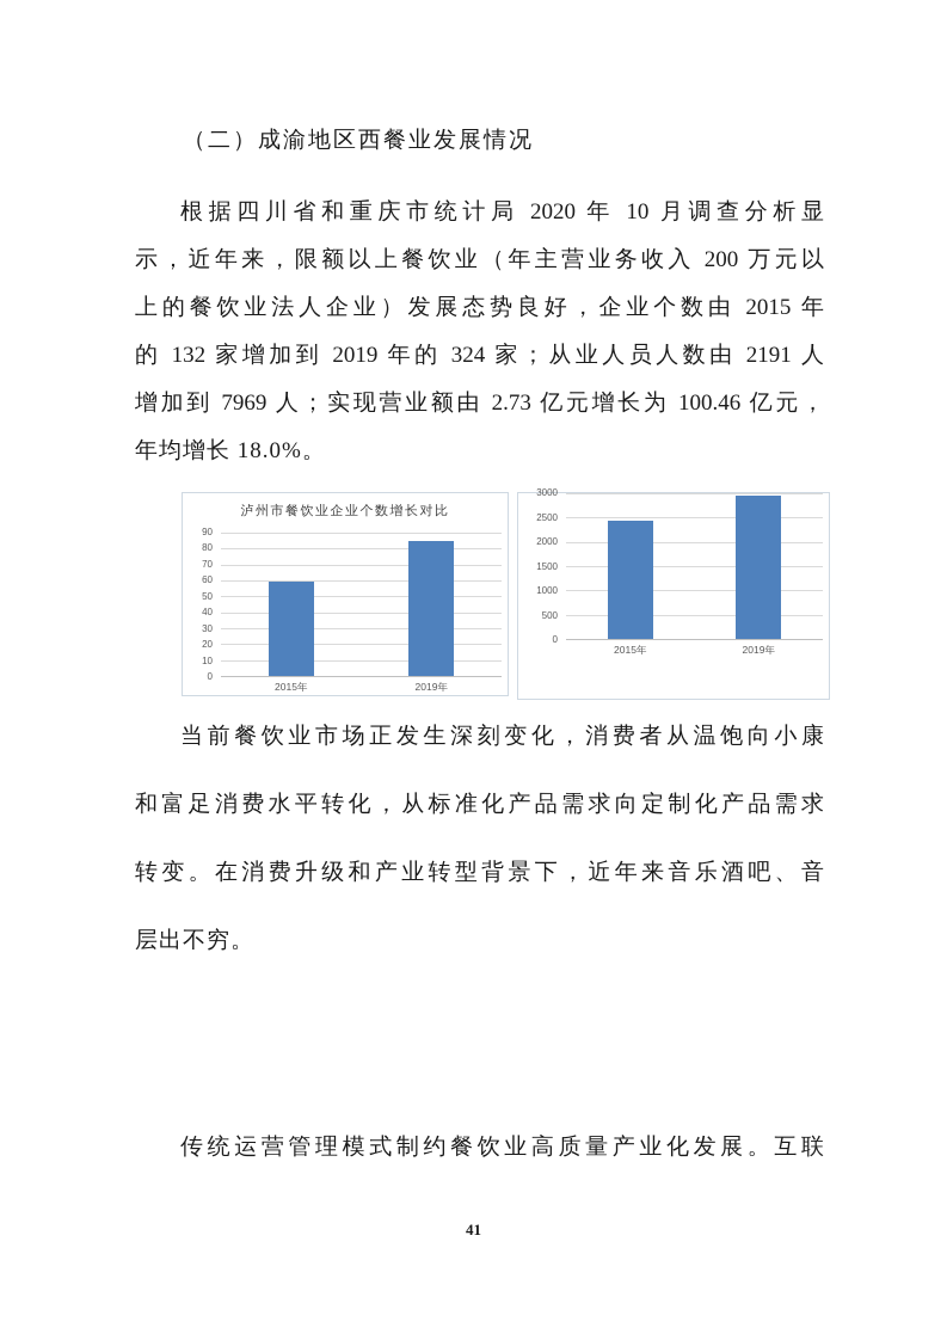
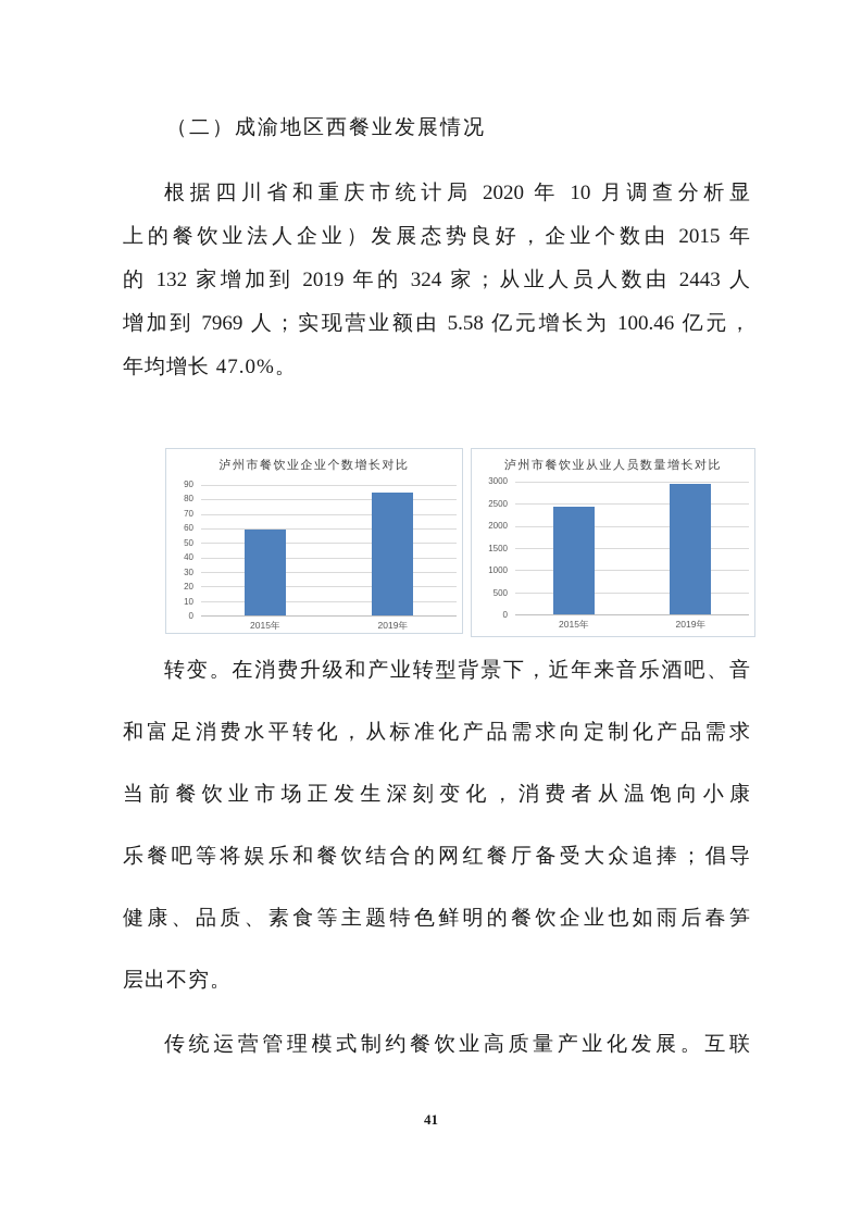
  （二）成渝地区西餐业发展情况
  根据四川省和重庆市统计局 2020 年 10 月调查分析显
- 示，近年来，限额以上餐饮业（年主营业务收入 200 万元以
  上的餐饮业法人企业）发展态势良好，企业个数由 2015 年
- 的 132 家增加到 2019 年的 324 家；从业人员人数由 2191 人
+ 的 132 家增加到 2019 年的 324 家；从业人员人数由 2443 人
- 增加到 7969 人；实现营业额由 2.73 亿元增长为 100.46 亿元，
+ 增加到 7969 人；实现营业额由 5.58 亿元增长为 100.46 亿元，
- 年均增长 18.0%。
+ 年均增长 47.0%。
  泸州市餐饮业企业个数增长对比
  0
  10
  20
  30
  40
  50
  60
  70
  80
  90
  2015年
  2019年
+ 泸州市餐饮业从业人员数量增长对比
  0
  500
  1000
  1500
  2000
  2500
  3000
  2015年
  2019年
- 当前餐饮业市场正发生深刻变化，消费者从温饱向小康
+ 转变。在消费升级和产业转型背景下，近年来音乐酒吧、音
  和富足消费水平转化，从标准化产品需求向定制化产品需求
- 转变。在消费升级和产业转型背景下，近年来音乐酒吧、音
+ 当前餐饮业市场正发生深刻变化，消费者从温饱向小康
+ 乐餐吧等将娱乐和餐饮结合的网红餐厅备受大众追捧；倡导
+ 健康、品质、素食等主题特色鲜明的餐饮企业也如雨后春笋
  层出不穷。
  传统运营管理模式制约餐饮业高质量产业化发展。互联
  41
